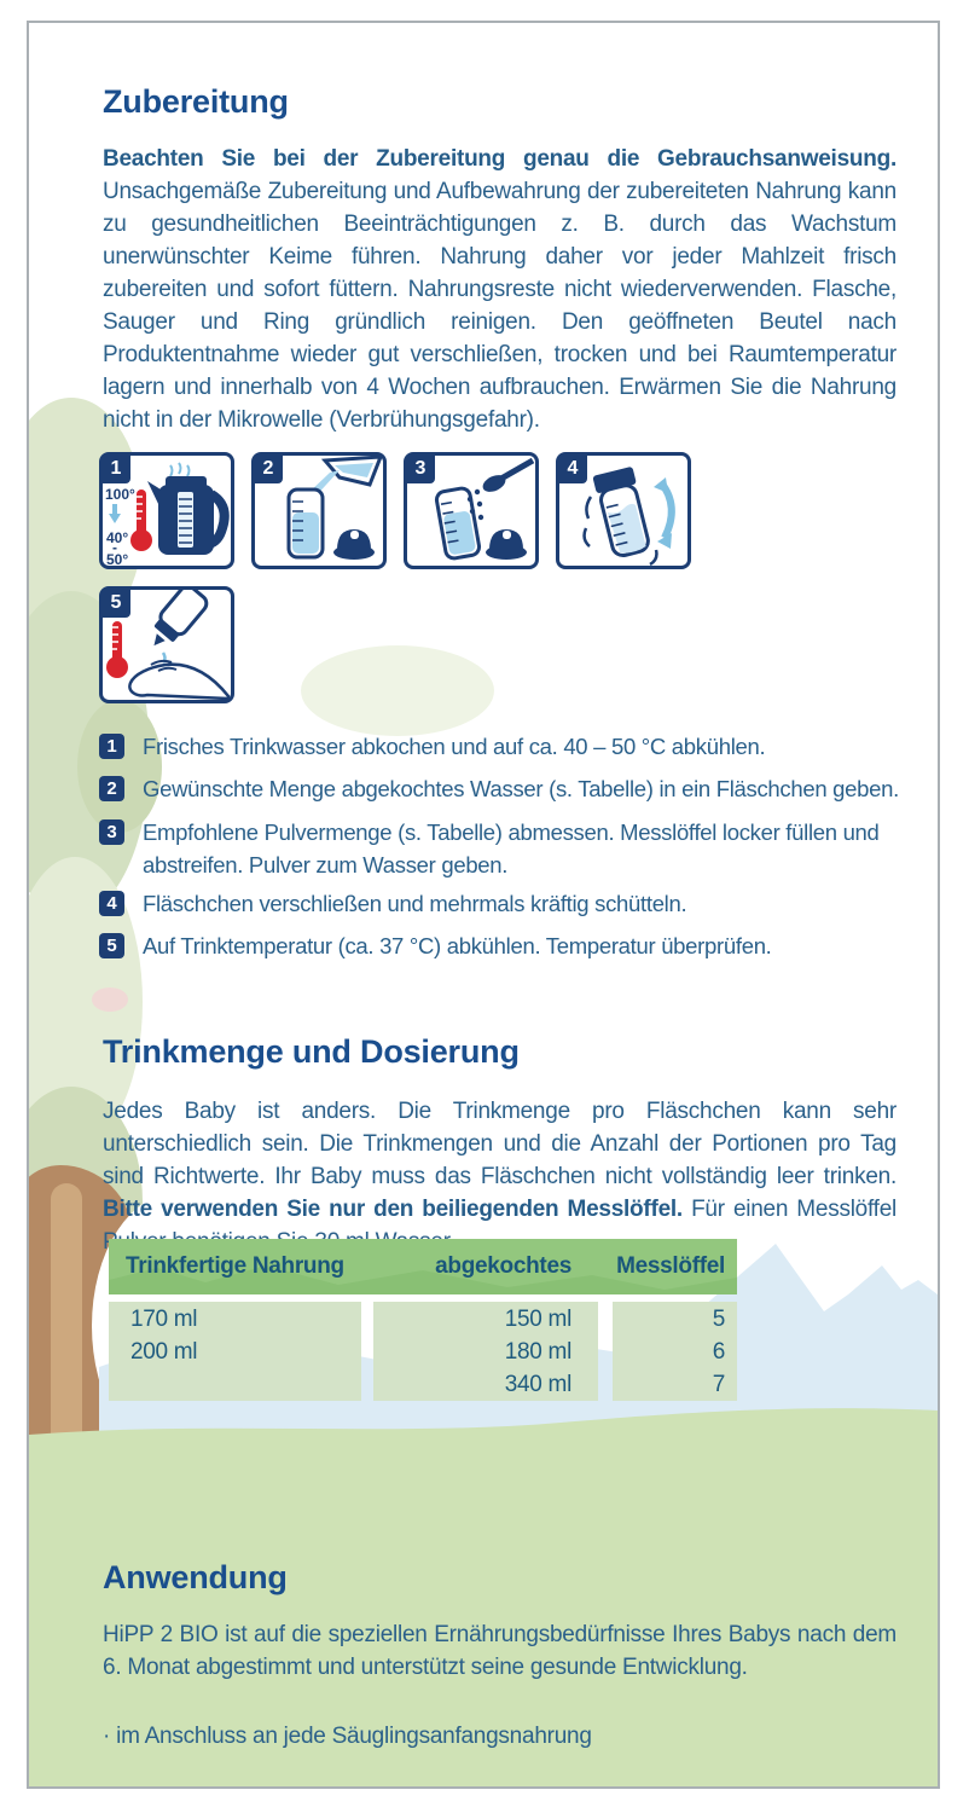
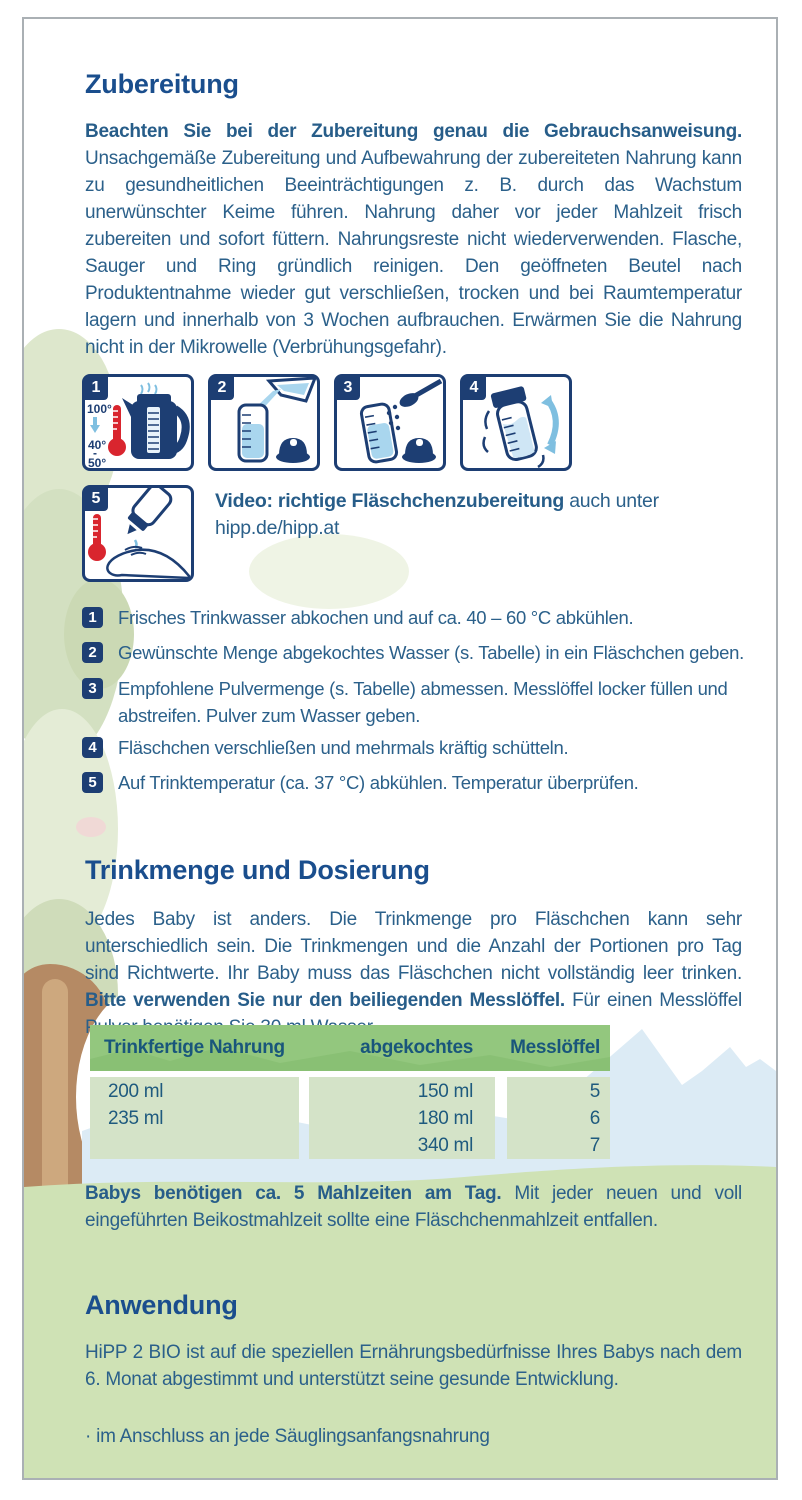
  Zubereitung
- Beachten Sie bei der Zubereitung genau die Gebrauchsanweisung. Unsachgemäße Zubereitung und Aufbewahrung der zubereiteten Nahrung kann zu gesundheitlichen Beeinträchtigungen z. B. durch das Wachstum unerwünschter Keime führen. Nahrung daher vor jeder Mahlzeit frisch zubereiten und sofort füttern. Nahrungsreste nicht wiederverwenden. Flasche, Sauger und Ring gründlich reinigen. Den geöffneten Beutel nach Produktentnahme wieder gut verschließen, trocken und bei Raumtemperatur lagern und innerhalb von 4 Wochen aufbrauchen. Erwärmen Sie die Nahrung nicht in der Mikrowelle (Verbrühungsgefahr).
+ Beachten Sie bei der Zubereitung genau die Gebrauchsanweisung. Unsachgemäße Zubereitung und Aufbewahrung der zubereiteten Nahrung kann zu gesundheitlichen Beeinträchtigungen z. B. durch das Wachstum unerwünschter Keime führen. Nahrung daher vor jeder Mahlzeit frisch zubereiten und sofort füttern. Nahrungsreste nicht wiederverwenden. Flasche, Sauger und Ring gründlich reinigen. Den geöffneten Beutel nach Produktentnahme wieder gut verschließen, trocken und bei Raumtemperatur lagern und innerhalb von 3 Wochen aufbrauchen. Erwärmen Sie die Nahrung nicht in der Mikrowelle (Verbrühungsgefahr).
  100°
  40°
  -
  50°
  1
  2
  3
  4
  5
+ Video: richtige Fläschchenzubereitung auch unter hipp.de/hipp.at
  1
- Frisches Trinkwasser abkochen und auf ca. 40 – 50 °C abkühlen.
+ Frisches Trinkwasser abkochen und auf ca. 40 – 60 °C abkühlen.
  2
  Gewünschte Menge abgekochtes Wasser (s. Tabelle) in ein Fläschchen geben.
  3
  Empfohlene Pulvermenge (s. Tabelle) abmessen. Messlöffel locker füllen und abstreifen. Pulver zum Wasser geben.
  4
  Fläschchen verschließen und mehrmals kräftig schütteln.
  5
  Auf Trinktemperatur (ca. 37 °C) abkühlen. Temperatur überprüfen.
  Trinkmenge und Dosierung
  Jedes Baby ist anders. Die Trinkmenge pro Fläschchen kann sehr unterschiedlich sein. Die Trinkmengen und die Anzahl der Portionen pro Tag sind Richtwerte. Ihr Baby muss das Fläschchen nicht vollständig leer trinken. Bitte verwenden Sie nur den beiliegenden Messlöffel. Für einen Messlöffel
  Trinkfertige Nahrung
  Messlöffel
- 170 ml
  200 ml
+ 235 ml
  150 ml
  180 ml
  340 ml
  5
  6
  7
+ Babys benötigen ca. 5 Mahlzeiten am Tag. Mit jeder neuen und voll eingeführten Beikostmahlzeit sollte eine Fläschchenmahlzeit entfallen.
  Anwendung
  HiPP 2 BIO ist auf die speziellen Ernährungsbedürfnisse Ihres Babys nach dem 6. Monat abgestimmt und unterstützt seine gesunde Entwicklung.
  · im Anschluss an jede Säuglingsanfangsnahrung
